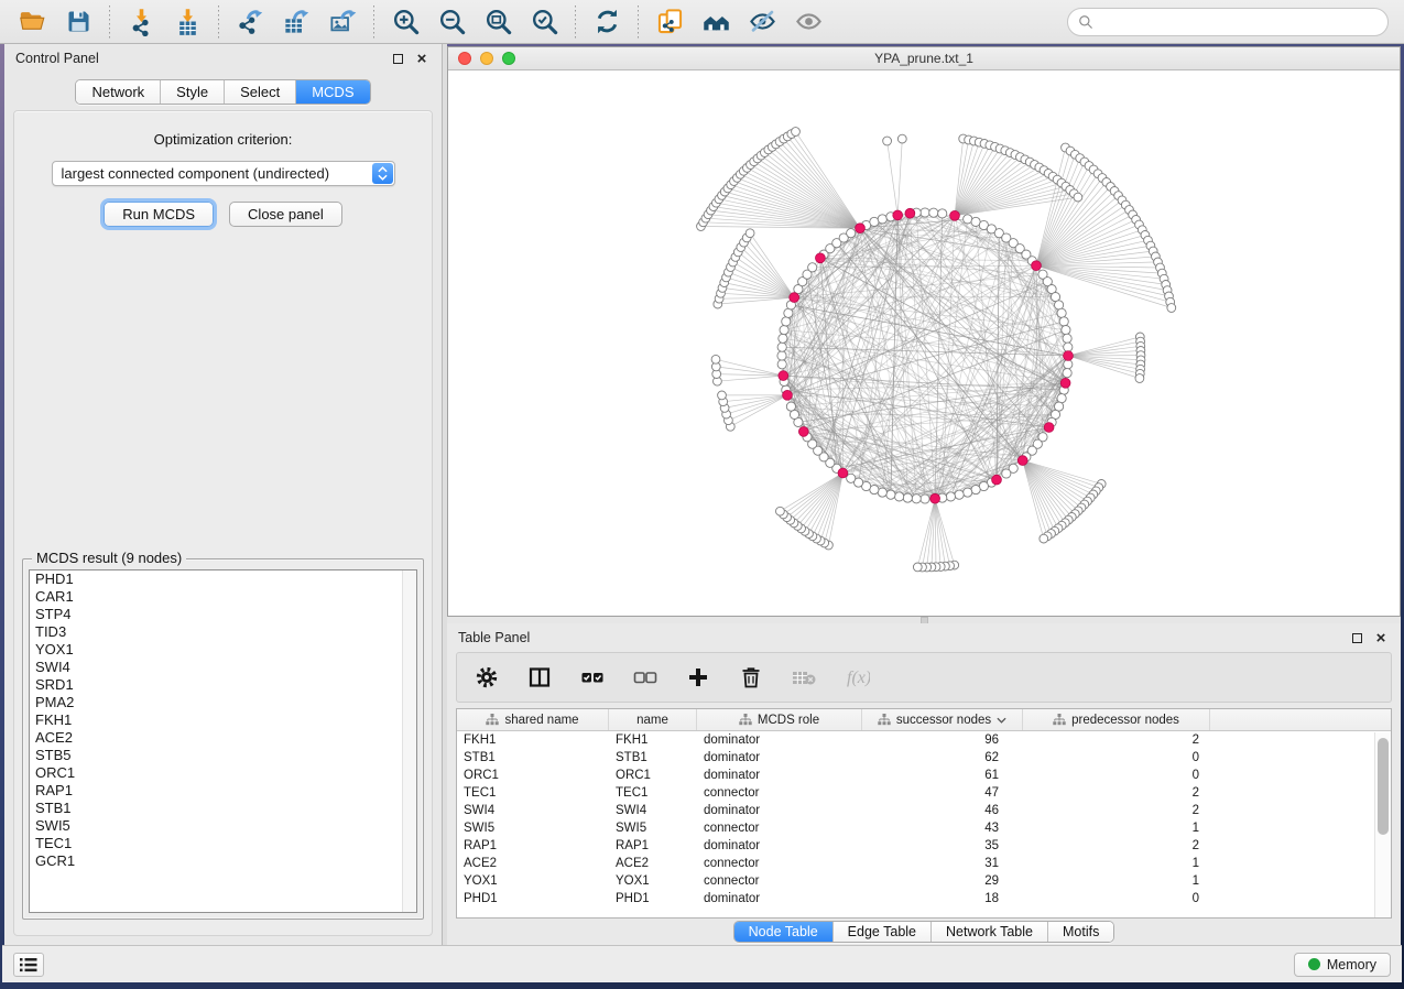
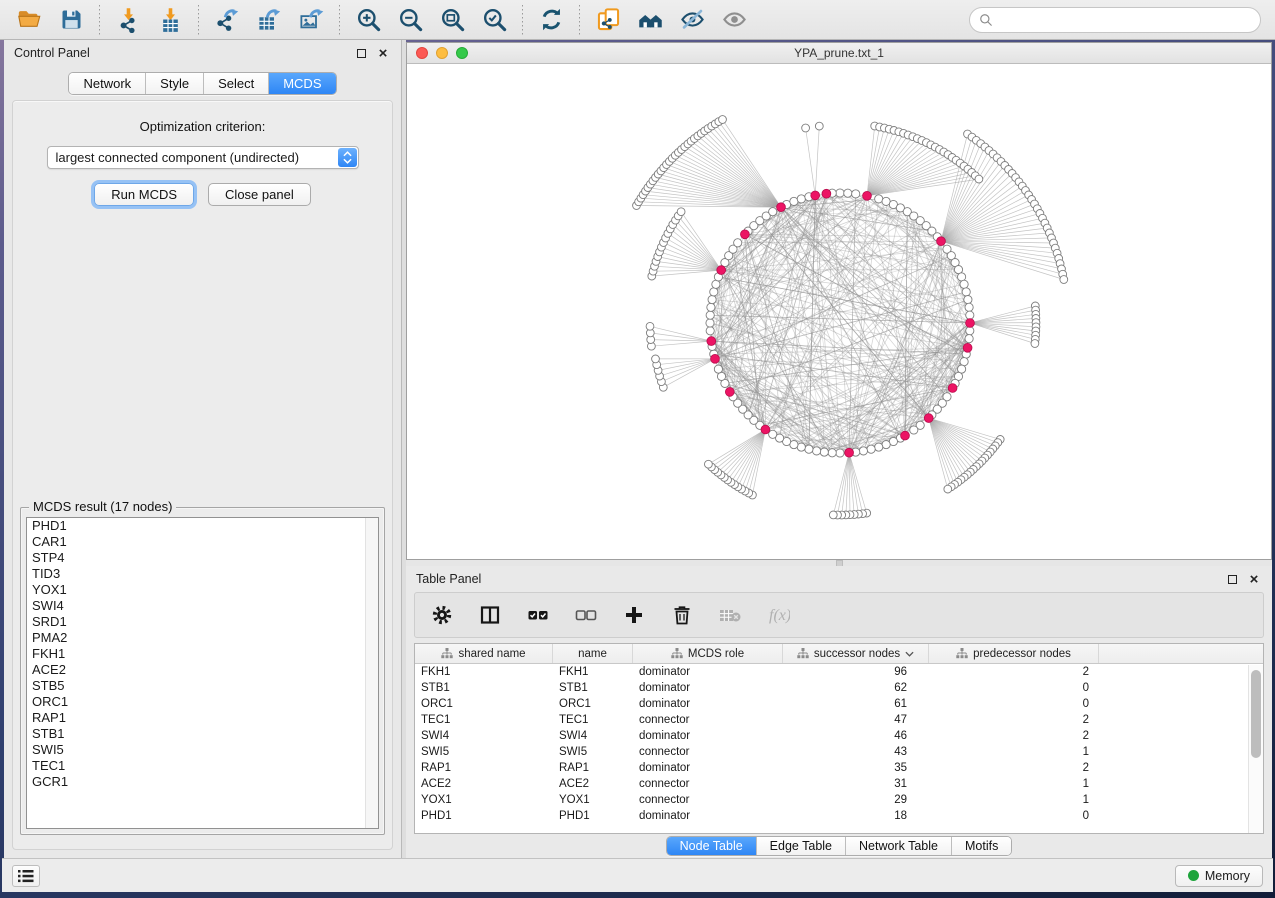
  Control Panel
  ×
  Network
  Style
  Select
  MCDS
  Optimization criterion:
  largest connected component (undirected)
  Run MCDS
  Close panel
- MCDS result (9 nodes)
+ MCDS result (17 nodes)
  PHD1
  CAR1
  STP4
  TID3
  YOX1
  SWI4
  SRD1
  PMA2
  FKH1
  ACE2
  STB5
  ORC1
  RAP1
  STB1
  SWI5
  TEC1
  GCR1
  YPA_prune.txt_1
  Table Panel
  ×
  f(x)
  shared name
  name
  MCDS role
  successor nodes
  predecessor nodes
  FKH1
  FKH1
  dominator
  96
  2
  STB1
  STB1
  dominator
  62
  0
  ORC1
  ORC1
  dominator
  61
  0
  TEC1
  TEC1
  connector
  47
  2
  SWI4
  SWI4
  dominator
  46
  2
  SWI5
  SWI5
  connector
  43
  1
  RAP1
  RAP1
  dominator
  35
  2
  ACE2
  ACE2
  connector
  31
  1
  YOX1
  YOX1
  connector
  29
  1
  PHD1
  PHD1
  dominator
  18
  0
  Node Table
  Edge Table
  Network Table
  Motifs
  Memory
